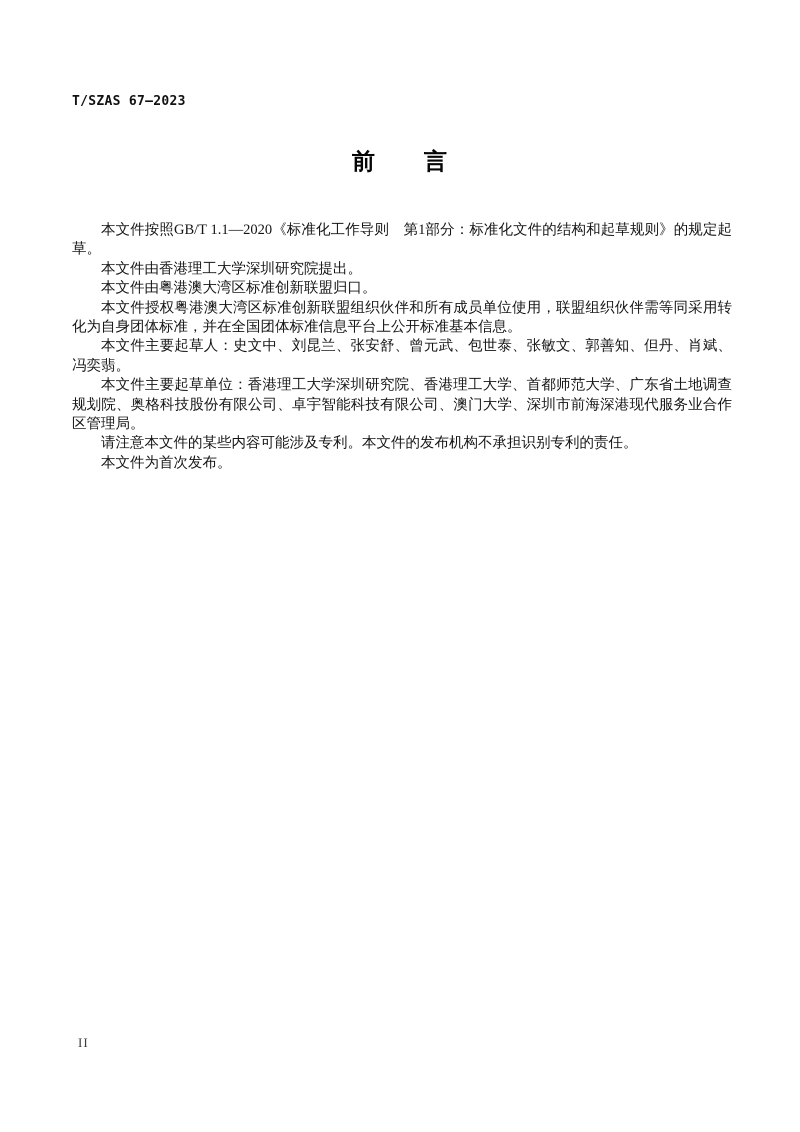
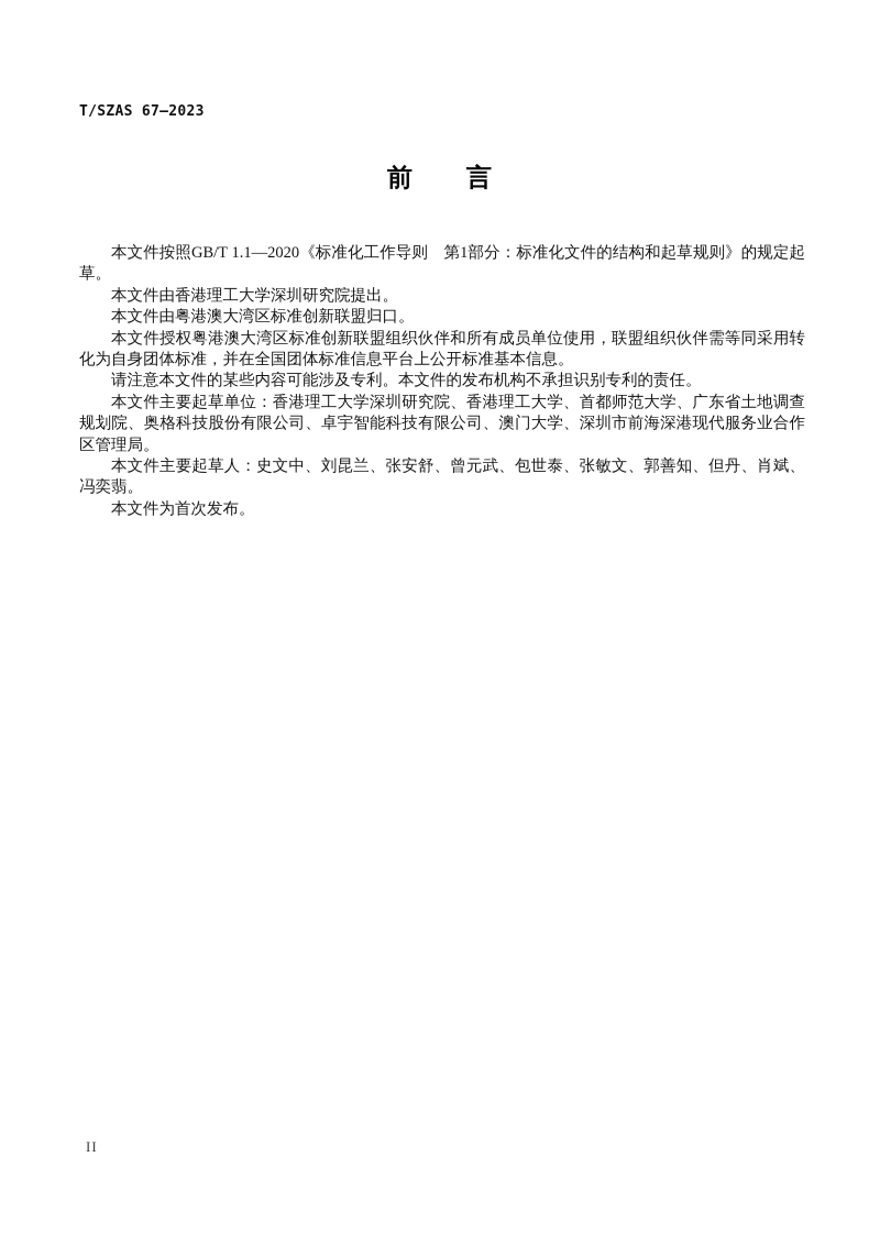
  T/SZAS 67—2023
  前 言
  本文件按照GB/T 1.1—2020《标准化工作导则 第1部分：标准化文件的结构和起草规则》的规定起草。
  本文件由香港理工大学深圳研究院提出。
  本文件由粤港澳大湾区标准创新联盟归口。
  本文件授权粤港澳大湾区标准创新联盟组织伙伴和所有成员单位使用，联盟组织伙伴需等同采用转化为自身团体标准，并在全国团体标准信息平台上公开标准基本信息。
- 本文件主要起草人：史文中、刘昆兰、张安舒、曾元武、包世泰、张敏文、郭善知、但丹、肖斌、冯奕翡。
+ 请注意本文件的某些内容可能涉及专利。本文件的发布机构不承担识别专利的责任。
  本文件主要起草单位：香港理工大学深圳研究院、香港理工大学、首都师范大学、广东省土地调查规划院、奥格科技股份有限公司、卓宇智能科技有限公司、澳门大学、深圳市前海深港现代服务业合作区管理局。
- 请注意本文件的某些内容可能涉及专利。本文件的发布机构不承担识别专利的责任。
+ 本文件主要起草人：史文中、刘昆兰、张安舒、曾元武、包世泰、张敏文、郭善知、但丹、肖斌、冯奕翡。
  本文件为首次发布。
  II
